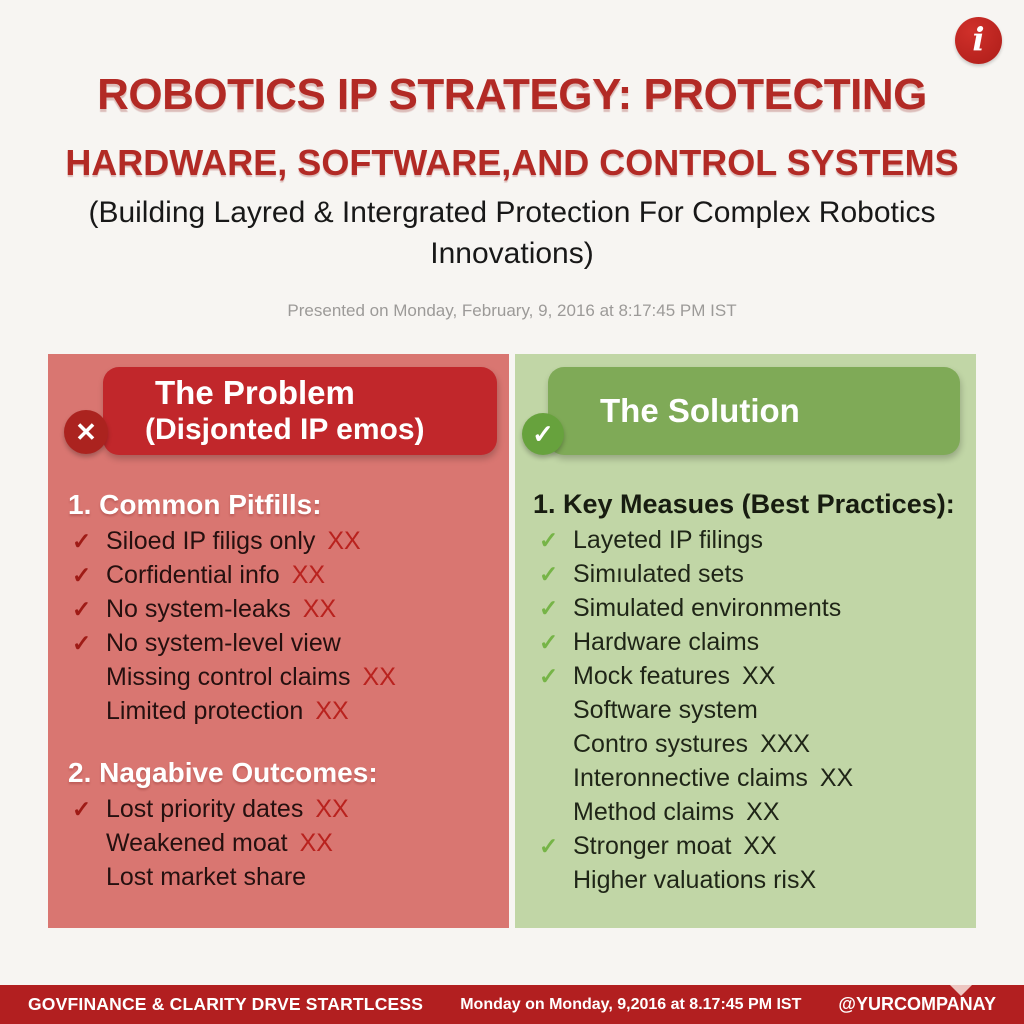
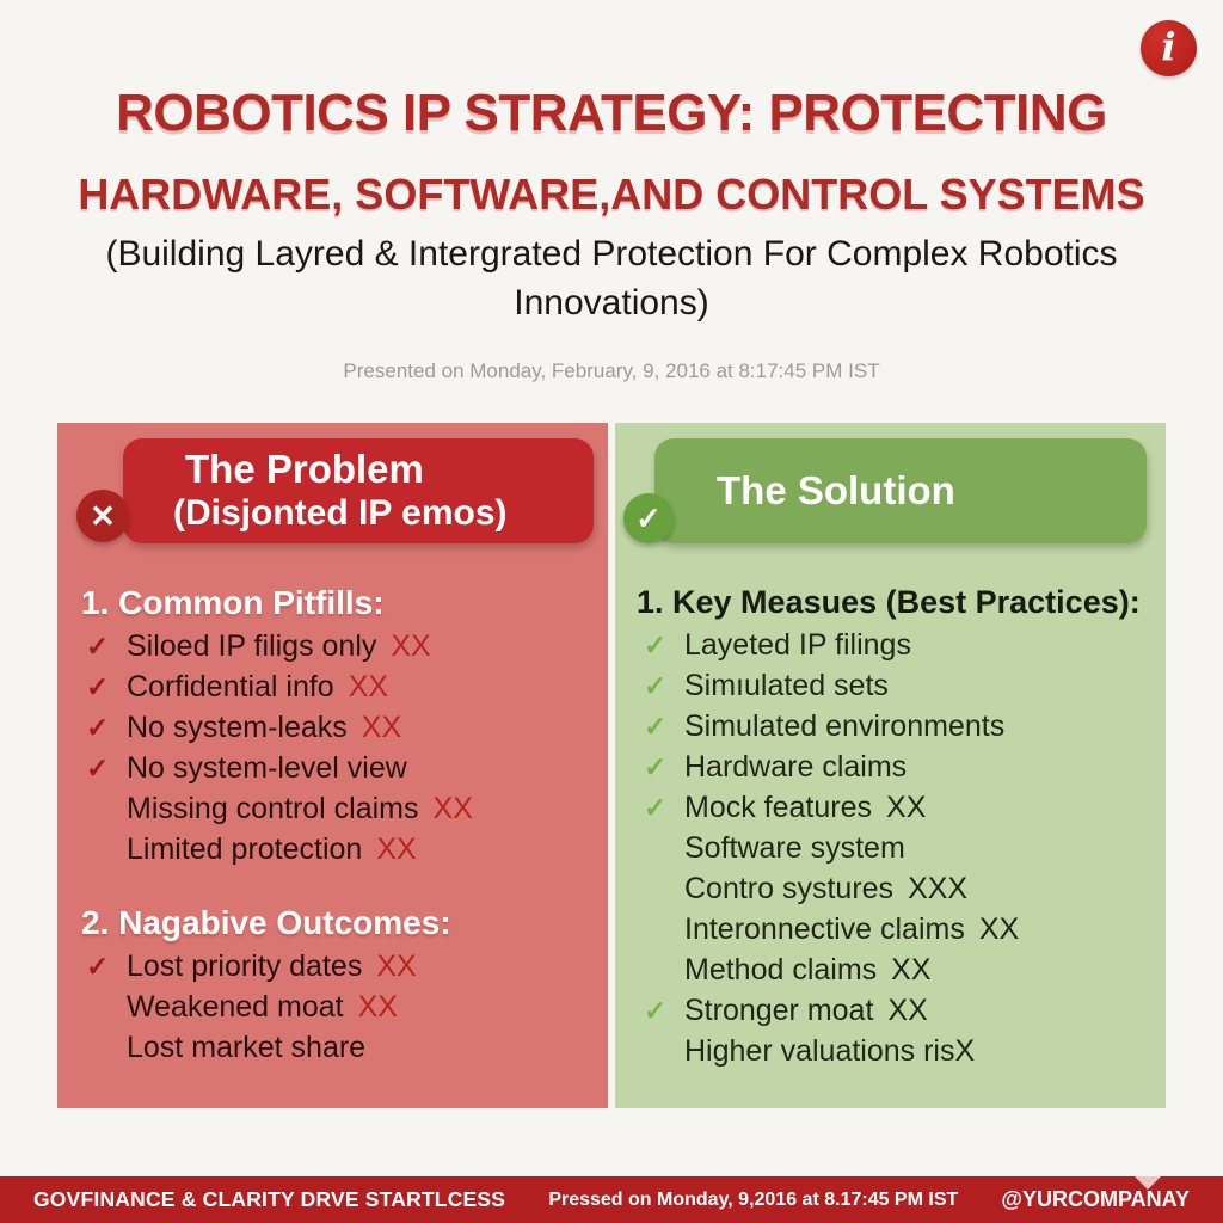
  i
  ROBOTICS IP STRATEGY: PROTECTING
  HARDWARE, SOFTWARE,AND CONTROL SYSTEMS
  (Building Layred & Intergrated Protection For Complex Robotics Innovations)
  Presented on Monday, February, 9, 2016 at 8:17:45 PM IST
  The Problem
  (Disjonted IP emos)
  ✕
  1. Common Pitfills:
  ✓
  Siloed IP filigs only
  XX
  ✓
  Corfidential info
  XX
  ✓
  No system-leaks
  XX
  ✓
  No system-level view
  Missing control claims
  XX
  Limited protection
  XX
  2. Nagabive Outcomes:
  ✓
  Lost priority dates
  XX
  Weakened moat
  XX
  Lost market share
  The Solution
  ✓
  1. Key Measues (Best Practices):
  ✓
  Layeted IP filings
  ✓
  Simıulated sets
  ✓
  Simulated environments
  ✓
  Hardware claims
  ✓
  Mock features
  XX
  Software system
  Contro systures
  XXX
  Interonnective claims
  XX
  Method claims
  XX
  ✓
  Stronger moat
  XX
  Higher valuations risX
  GOVFINANCE & CLARITY DRVE STARTLCESS
- Monday on Monday, 9,2016 at 8.17:45 PM IST
+ Pressed on Monday, 9,2016 at 8.17:45 PM IST
  @YURCOMPANAY
